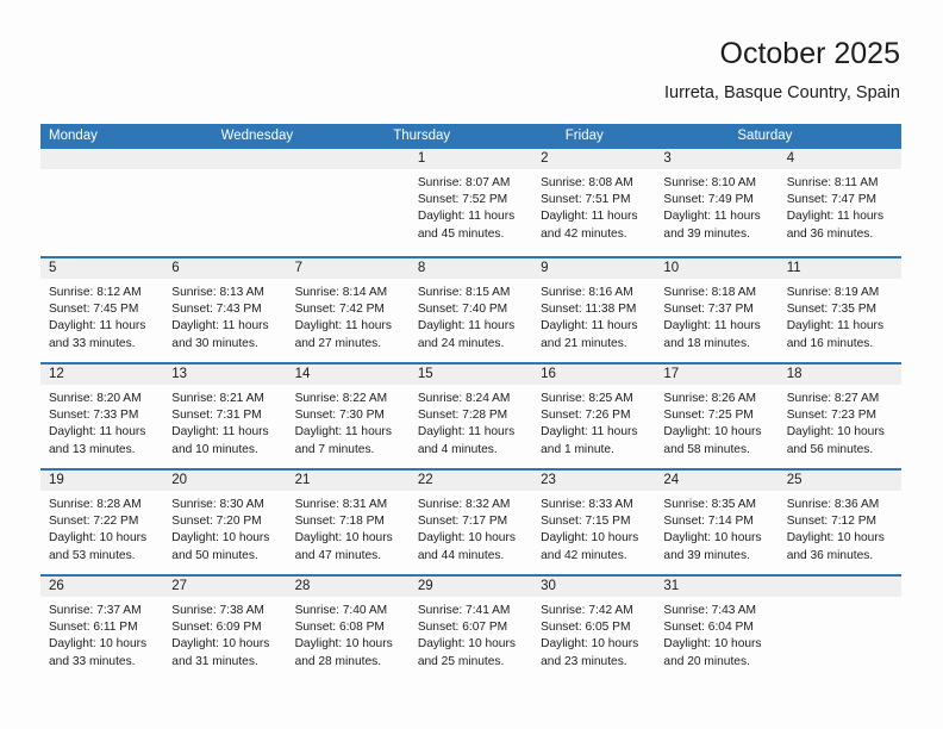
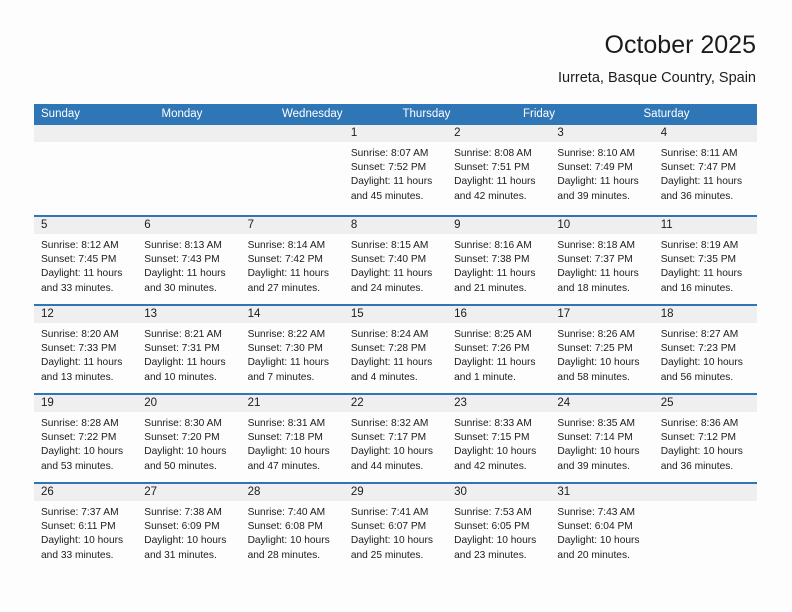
  October 2025
  Iurreta, Basque Country, Spain
+ Sunday
  Monday
  Wednesday
  Thursday
  Friday
  Saturday
  1
  Sunrise: 8:07 AM
  Sunset: 7:52 PM
  Daylight: 11 hours
  and 45 minutes.
  2
  Sunrise: 8:08 AM
  Sunset: 7:51 PM
  Daylight: 11 hours
  and 42 minutes.
  3
  Sunrise: 8:10 AM
  Sunset: 7:49 PM
  Daylight: 11 hours
  and 39 minutes.
  4
  Sunrise: 8:11 AM
  Sunset: 7:47 PM
  Daylight: 11 hours
  and 36 minutes.
  5
  Sunrise: 8:12 AM
  Sunset: 7:45 PM
  Daylight: 11 hours
  and 33 minutes.
  6
  Sunrise: 8:13 AM
  Sunset: 7:43 PM
  Daylight: 11 hours
  and 30 minutes.
  7
  Sunrise: 8:14 AM
  Sunset: 7:42 PM
  Daylight: 11 hours
  and 27 minutes.
  8
  Sunrise: 8:15 AM
  Sunset: 7:40 PM
  Daylight: 11 hours
  and 24 minutes.
  9
  Sunrise: 8:16 AM
- Sunset: 11:38 PM
+ Sunset: 7:38 PM
  Daylight: 11 hours
  and 21 minutes.
  10
  Sunrise: 8:18 AM
  Sunset: 7:37 PM
  Daylight: 11 hours
  and 18 minutes.
  11
  Sunrise: 8:19 AM
  Sunset: 7:35 PM
  Daylight: 11 hours
  and 16 minutes.
  12
  Sunrise: 8:20 AM
  Sunset: 7:33 PM
  Daylight: 11 hours
  and 13 minutes.
  13
  Sunrise: 8:21 AM
  Sunset: 7:31 PM
  Daylight: 11 hours
  and 10 minutes.
  14
  Sunrise: 8:22 AM
  Sunset: 7:30 PM
  Daylight: 11 hours
  and 7 minutes.
  15
  Sunrise: 8:24 AM
  Sunset: 7:28 PM
  Daylight: 11 hours
  and 4 minutes.
  16
  Sunrise: 8:25 AM
  Sunset: 7:26 PM
  Daylight: 11 hours
  and 1 minute.
  17
  Sunrise: 8:26 AM
  Sunset: 7:25 PM
  Daylight: 10 hours
  and 58 minutes.
  18
  Sunrise: 8:27 AM
  Sunset: 7:23 PM
  Daylight: 10 hours
  and 56 minutes.
  19
  Sunrise: 8:28 AM
  Sunset: 7:22 PM
  Daylight: 10 hours
  and 53 minutes.
  20
  Sunrise: 8:30 AM
  Sunset: 7:20 PM
  Daylight: 10 hours
  and 50 minutes.
  21
  Sunrise: 8:31 AM
  Sunset: 7:18 PM
  Daylight: 10 hours
  and 47 minutes.
  22
  Sunrise: 8:32 AM
  Sunset: 7:17 PM
  Daylight: 10 hours
  and 44 minutes.
  23
  Sunrise: 8:33 AM
  Sunset: 7:15 PM
  Daylight: 10 hours
  and 42 minutes.
  24
  Sunrise: 8:35 AM
  Sunset: 7:14 PM
  Daylight: 10 hours
  and 39 minutes.
  25
  Sunrise: 8:36 AM
  Sunset: 7:12 PM
  Daylight: 10 hours
  and 36 minutes.
  26
  Sunrise: 7:37 AM
  Sunset: 6:11 PM
  Daylight: 10 hours
  and 33 minutes.
  27
  Sunrise: 7:38 AM
  Sunset: 6:09 PM
  Daylight: 10 hours
  and 31 minutes.
  28
  Sunrise: 7:40 AM
  Sunset: 6:08 PM
  Daylight: 10 hours
  and 28 minutes.
  29
  Sunrise: 7:41 AM
  Sunset: 6:07 PM
  Daylight: 10 hours
  and 25 minutes.
  30
- Sunrise: 7:42 AM
+ Sunrise: 7:53 AM
  Sunset: 6:05 PM
  Daylight: 10 hours
  and 23 minutes.
  31
  Sunrise: 7:43 AM
  Sunset: 6:04 PM
  Daylight: 10 hours
  and 20 minutes.
